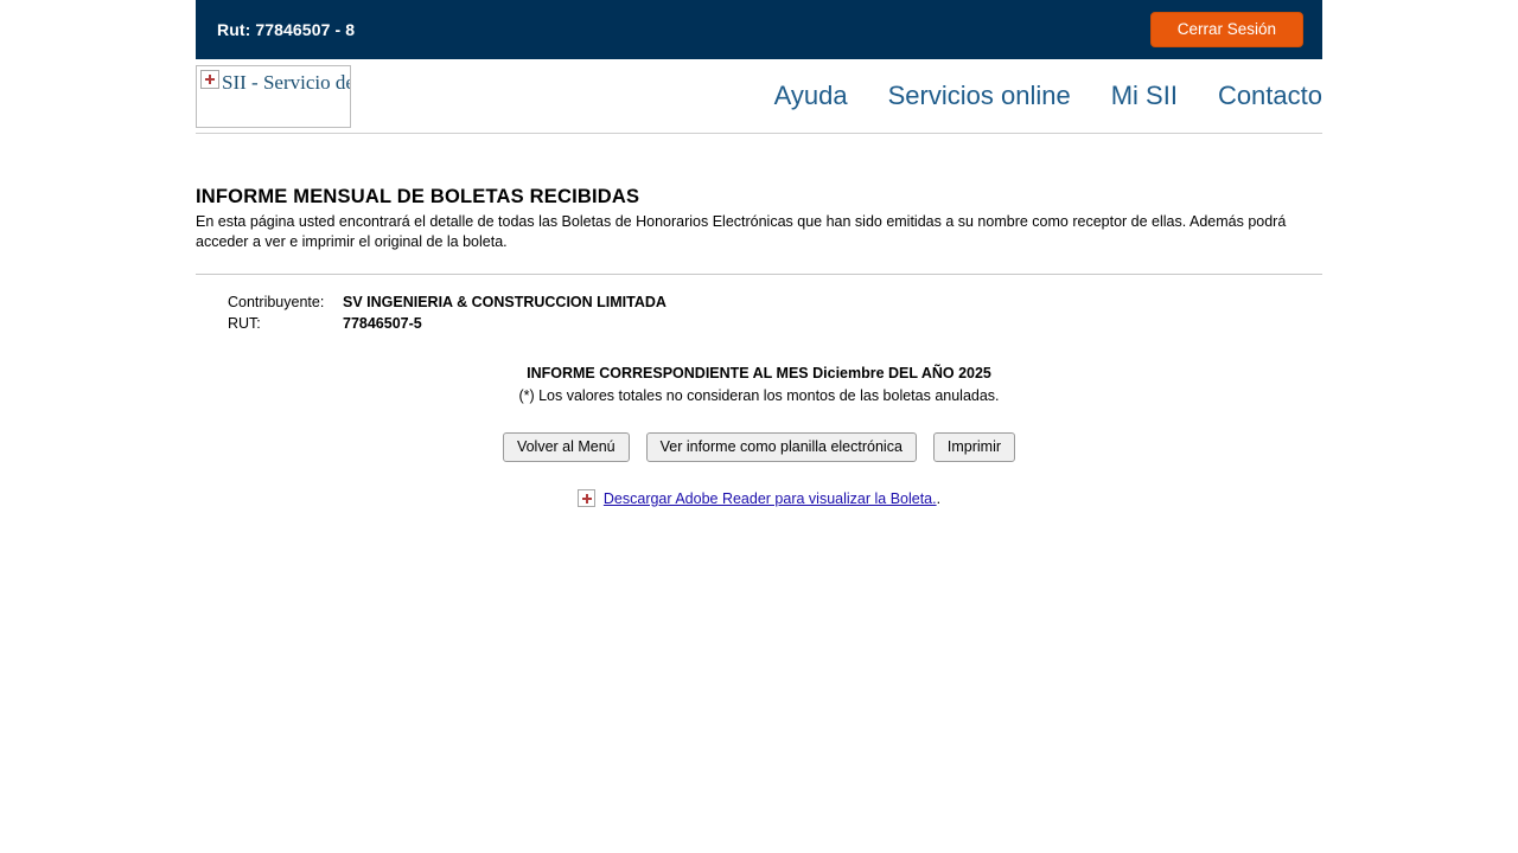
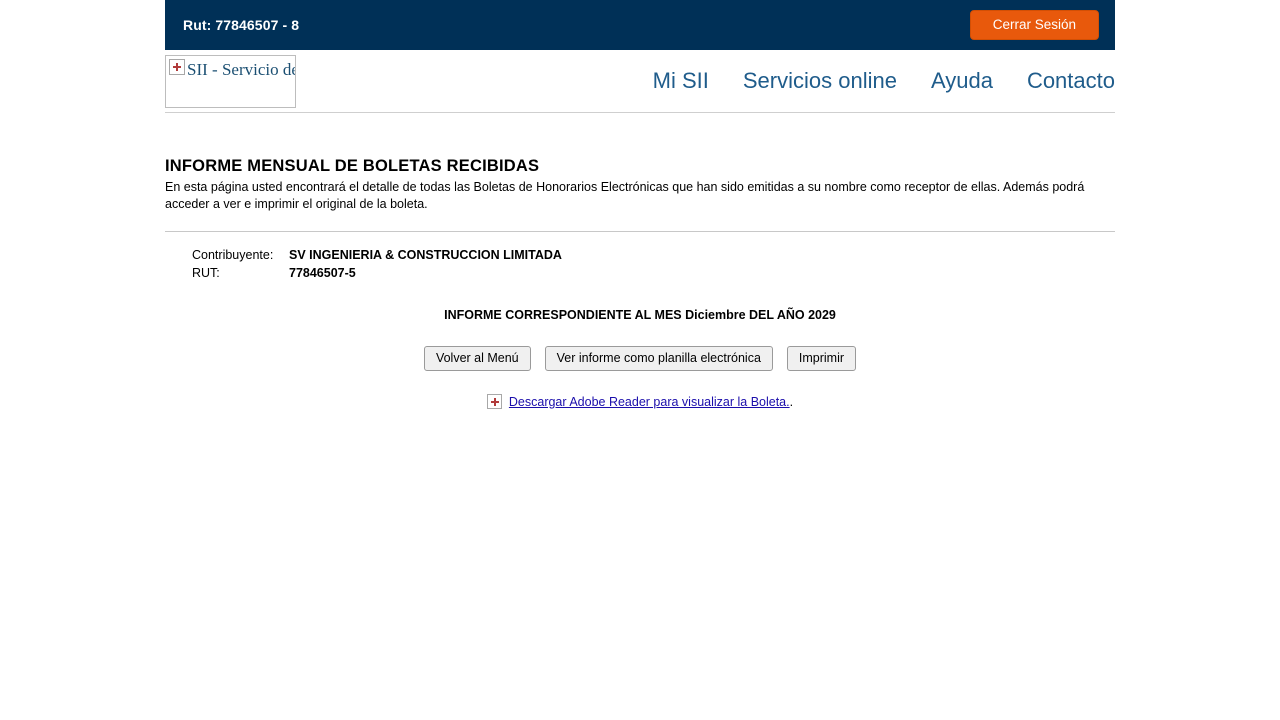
  Rut: 77846507 - 8
  Cerrar Sesión
  SII - Servicio d
- Ayuda
+ Mi SII
  Servicios online
- Mi SII
+ Ayuda
  Contacto
  INFORME MENSUAL DE BOLETAS RECIBIDAS
  En esta página usted encontrará el detalle de todas las Boletas de Honorarios Electrónicas que han sido emitidas a su nombre como receptor de ellas. Además podrá acceder a ver e imprimir el original de la boleta.
  Contribuyente: SV INGENIERIA & CONSTRUCCION LIMITADA
  RUT: 77846507-5
- INFORME CORRESPONDIENTE AL MES Diciembre DEL AÑO 2025
+ INFORME CORRESPONDIENTE AL MES Diciembre DEL AÑO 2029
- (*) Los valores totales no consideran los montos de las boletas anuladas.
  Volver al Menú
  Ver informe como planilla electrónica
  Imprimir
  Descargar Adobe Reader para visualizar la Boleta.
  .
